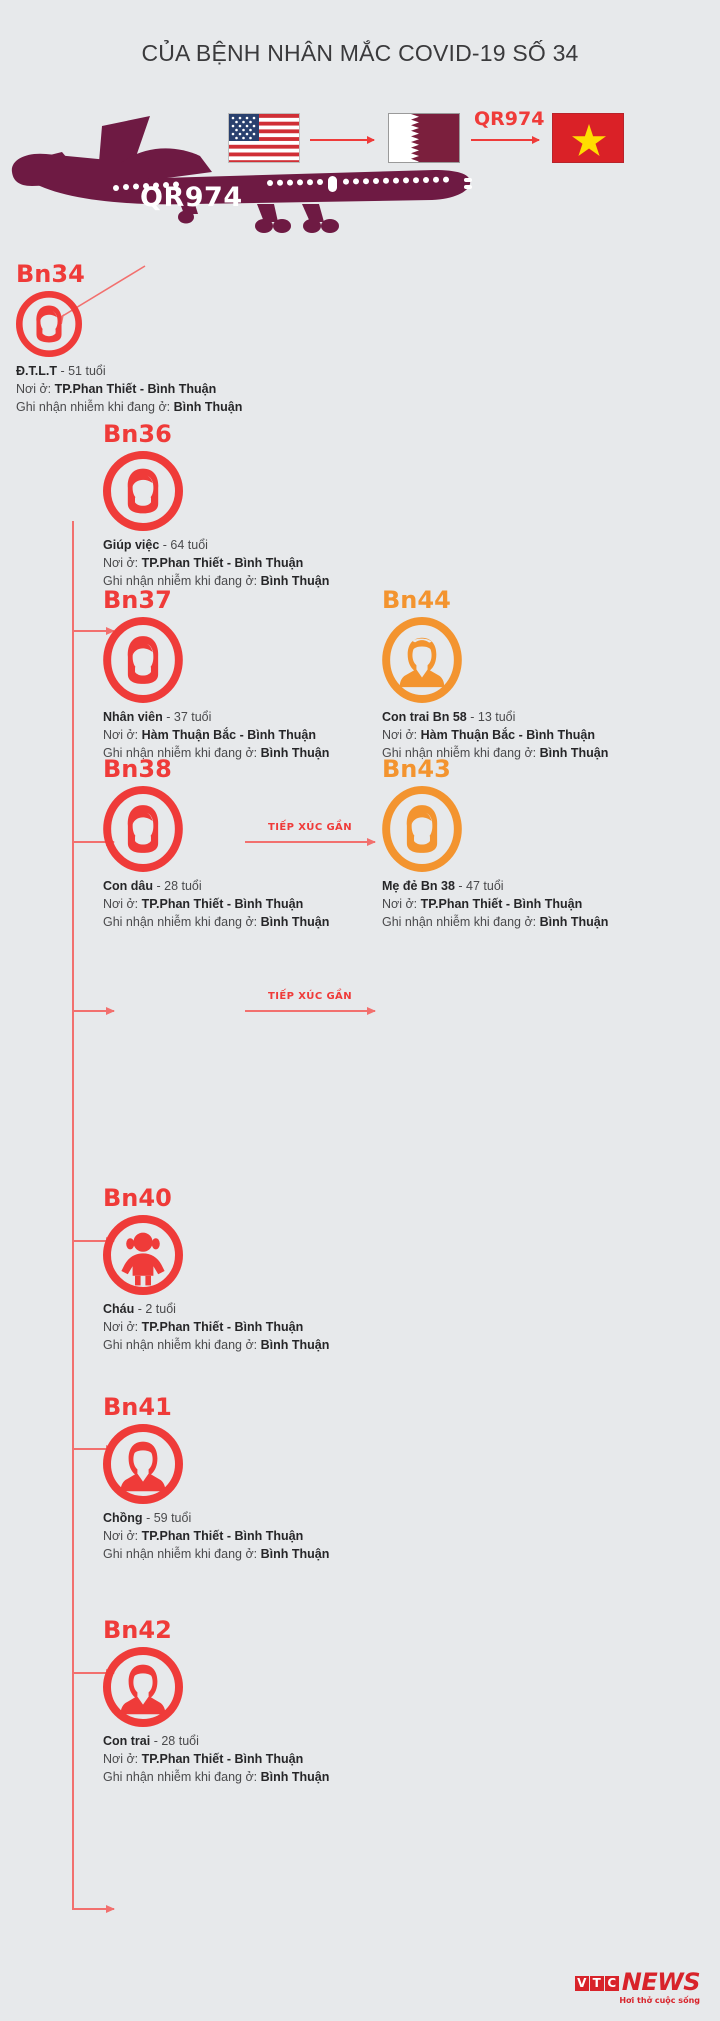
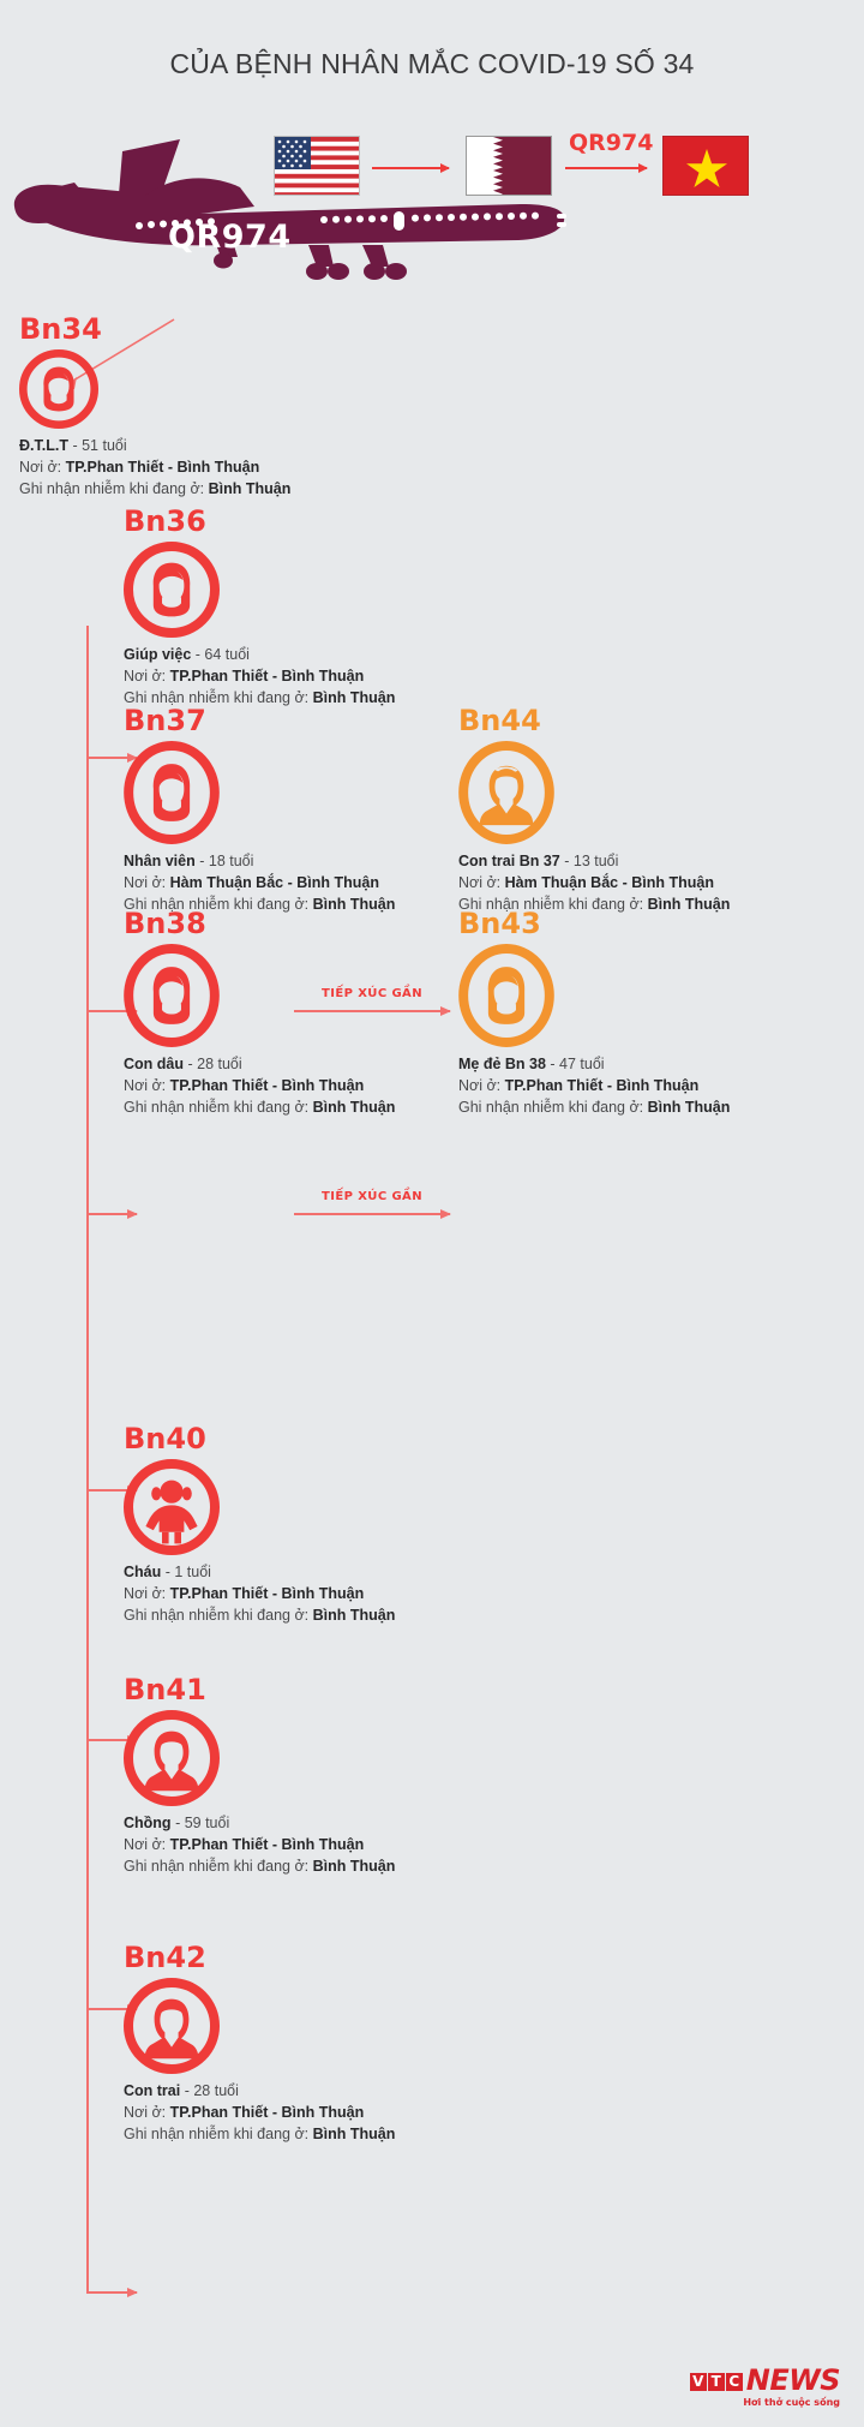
  CỦA BỆNH NHÂN MẮC COVID-19 SỐ 34
  QR974
  QR974
  Bn34
  Đ.T.L.T - 51 tuổi
  Nơi ở: TP.Phan Thiết - Bình Thuận
  Ghi nhận nhiễm khi đang ở: Bình Thuận
  Bn36
  Giúp việc - 64 tuổi
  Nơi ở: TP.Phan Thiết - Bình Thuận
  Ghi nhận nhiễm khi đang ở: Bình Thuận
  Bn37
- Nhân viên - 37 tuổi
+ Nhân viên - 18 tuổi
  Nơi ở: Hàm Thuận Bắc - Bình Thuận
  Ghi nhận nhiễm khi đang ở: Bình Thuận
  TIẾP XÚC GẦN
  Bn44
- Con trai Bn 58 - 13 tuổi
+ Con trai Bn 37 - 13 tuổi
  Nơi ở: Hàm Thuận Bắc - Bình Thuận
  Ghi nhận nhiễm khi đang ở: Bình Thuận
  Bn38
  Con dâu - 28 tuổi
  Nơi ở: TP.Phan Thiết - Bình Thuận
  Ghi nhận nhiễm khi đang ở: Bình Thuận
  TIẾP XÚC GẦN
  Bn43
  Mẹ đẻ Bn 38 - 47 tuổi
  Nơi ở: TP.Phan Thiết - Bình Thuận
  Ghi nhận nhiễm khi đang ở: Bình Thuận
  Bn40
- Cháu - 2 tuổi
+ Cháu - 1 tuổi
  Nơi ở: TP.Phan Thiết - Bình Thuận
  Ghi nhận nhiễm khi đang ở: Bình Thuận
  Bn41
  Chồng - 59 tuổi
  Nơi ở: TP.Phan Thiết - Bình Thuận
  Ghi nhận nhiễm khi đang ở: Bình Thuận
  Bn42
  Con trai - 28 tuổi
  Nơi ở: TP.Phan Thiết - Bình Thuận
  Ghi nhận nhiễm khi đang ở: Bình Thuận
  V
  T
  C
  NEWS
  Hơi thở cuộc sống
